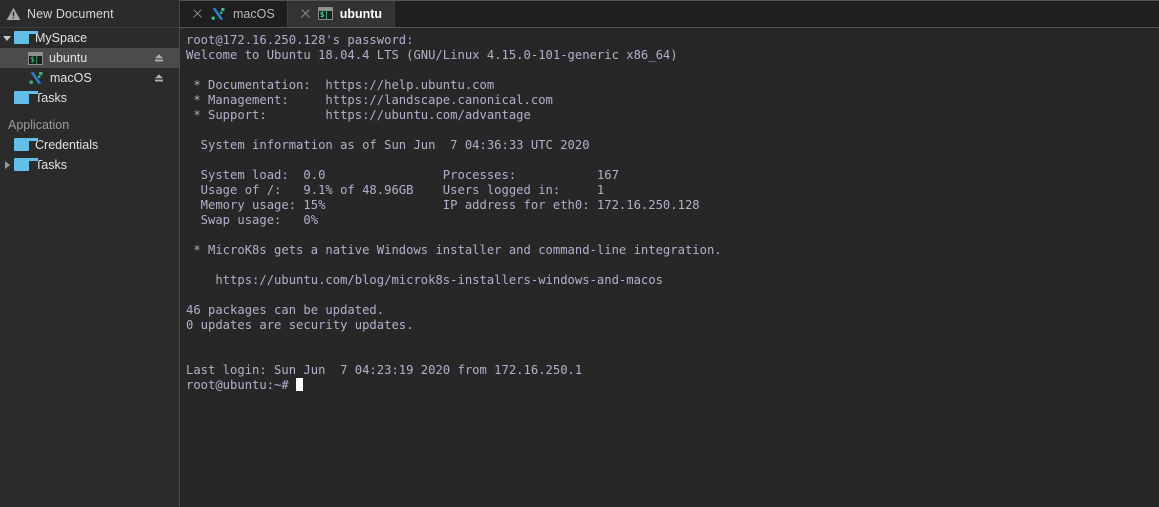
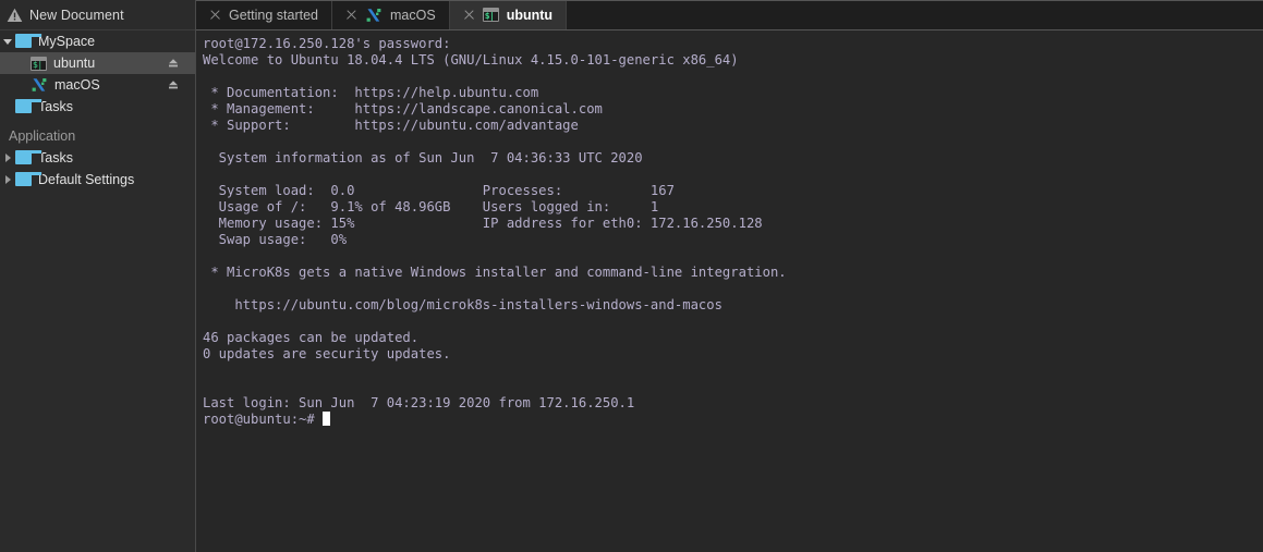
  New Document
  MySpace
  $|
  ubuntu
  macOS
  Tasks
  Application
- Credentials
  Tasks
+ Default Settings
+ Getting started
  macOS
  $|
  ubuntu
  root@172.16.250.128's password:
  Welcome to Ubuntu 18.04.4 LTS (GNU/Linux 4.15.0-101-generic x86_64)
  * Documentation: https://help.ubuntu.com
  * Management: https://landscape.canonical.com
  * Support: https://ubuntu.com/advantage
  System information as of Sun Jun 7 04:36:33 UTC 2020
  System load: 0.0 Processes: 167
  Usage of /: 9.1% of 48.96GB Users logged in: 1
  Memory usage: 15% IP address for eth0: 172.16.250.128
  Swap usage: 0%
  * MicroK8s gets a native Windows installer and command-line integration.
  https://ubuntu.com/blog/microk8s-installers-windows-and-macos
  46 packages can be updated.
  0 updates are security updates.
  Last login: Sun Jun 7 04:23:19 2020 from 172.16.250.1
  root@ubuntu:~#
